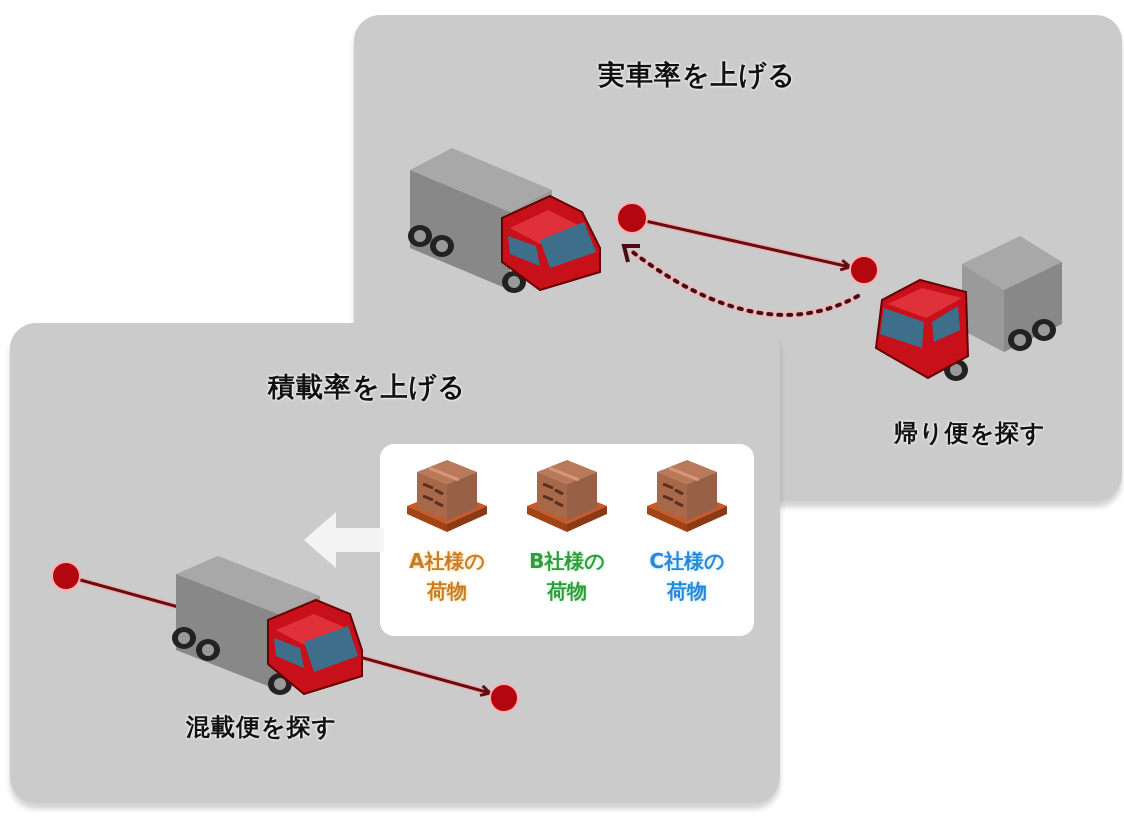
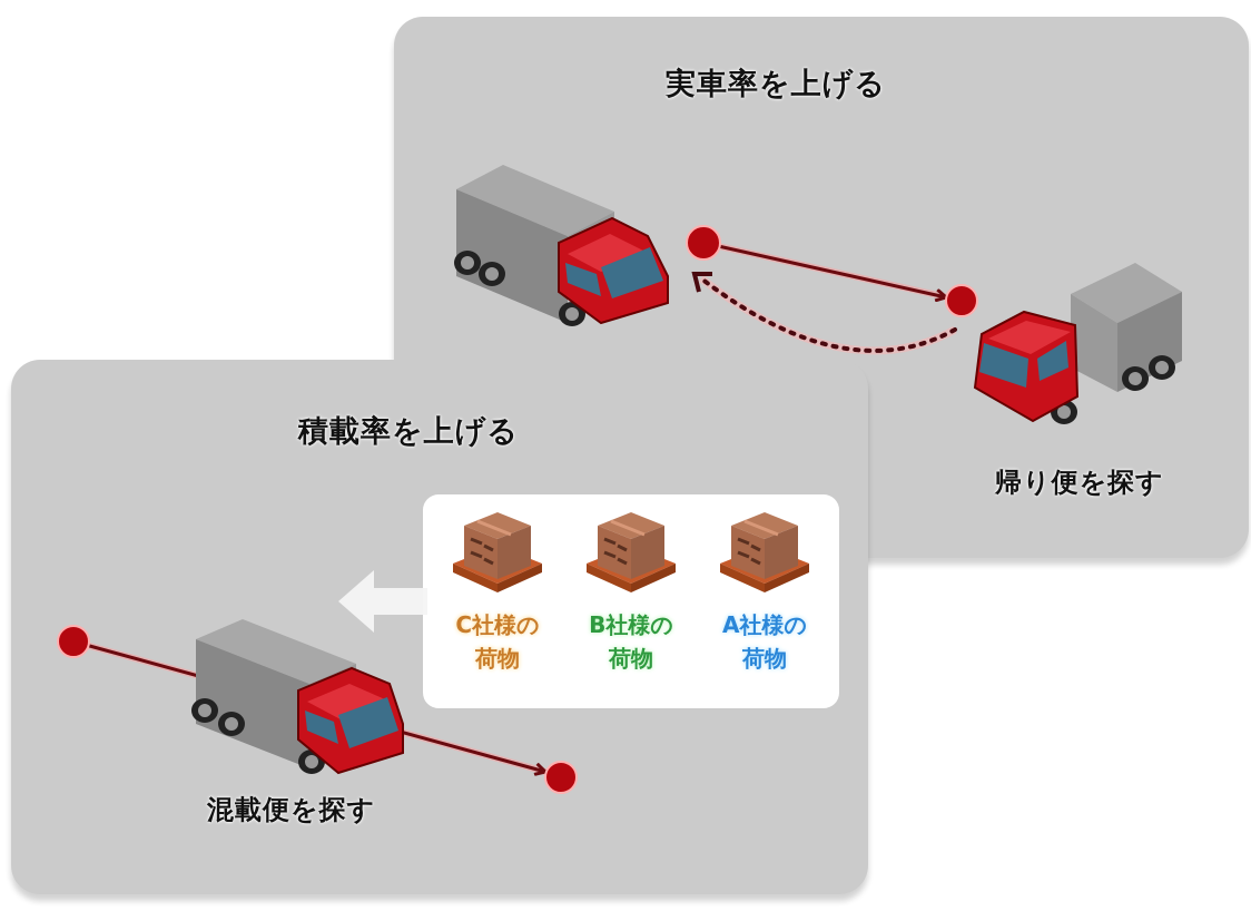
  実車率を上げる
  積載率を上げる
- A社様の
+ C社様の
  荷物
  B社様の
  荷物
- C社様の
+ A社様の
  荷物
  帰り便を探す
  混載便を探す
